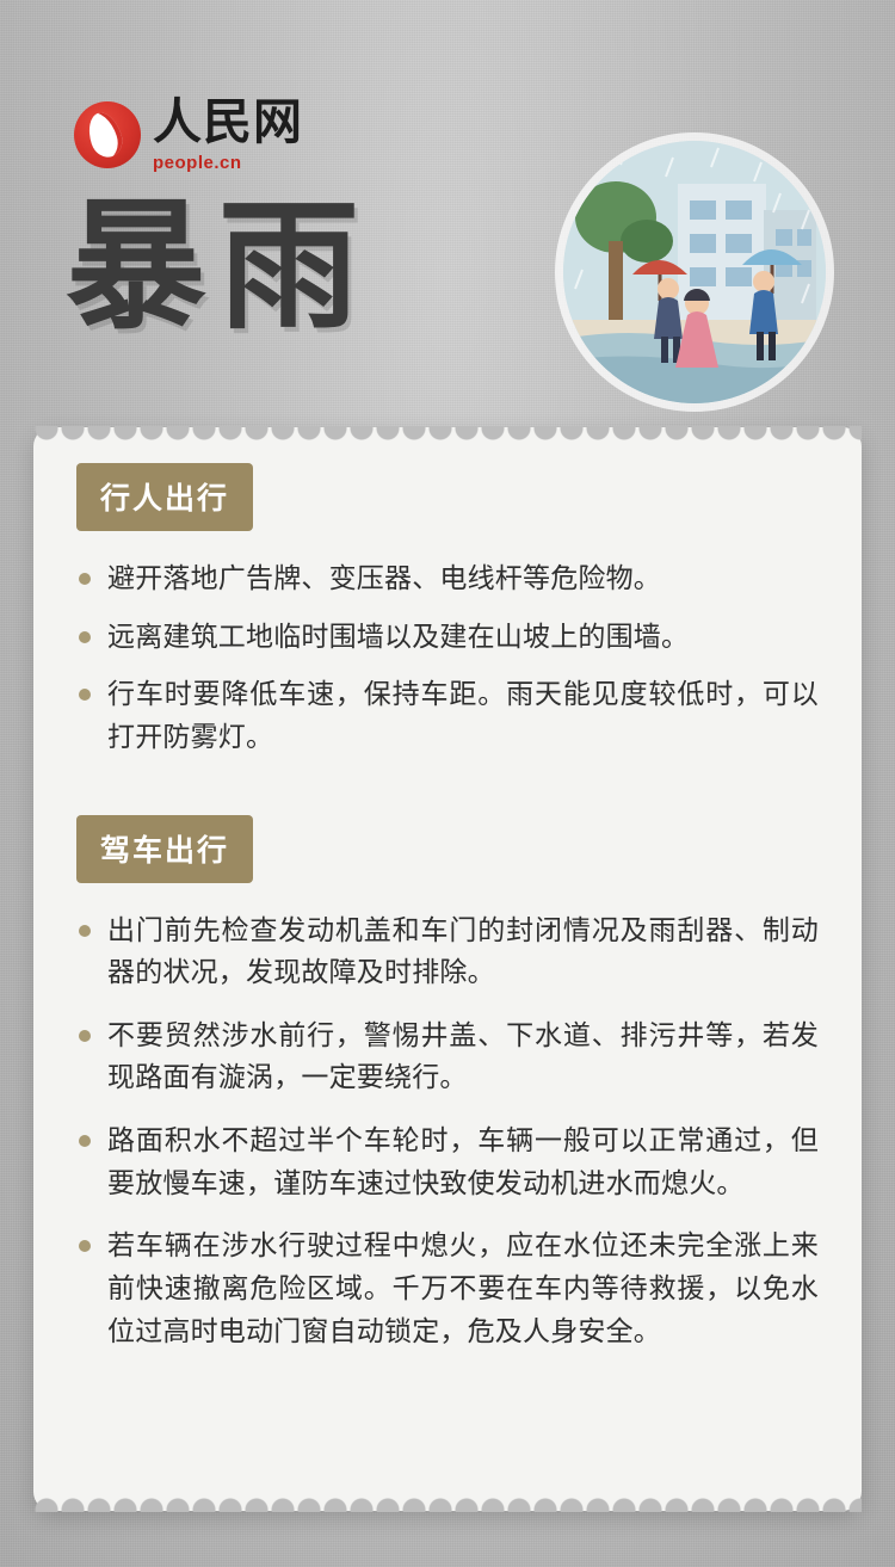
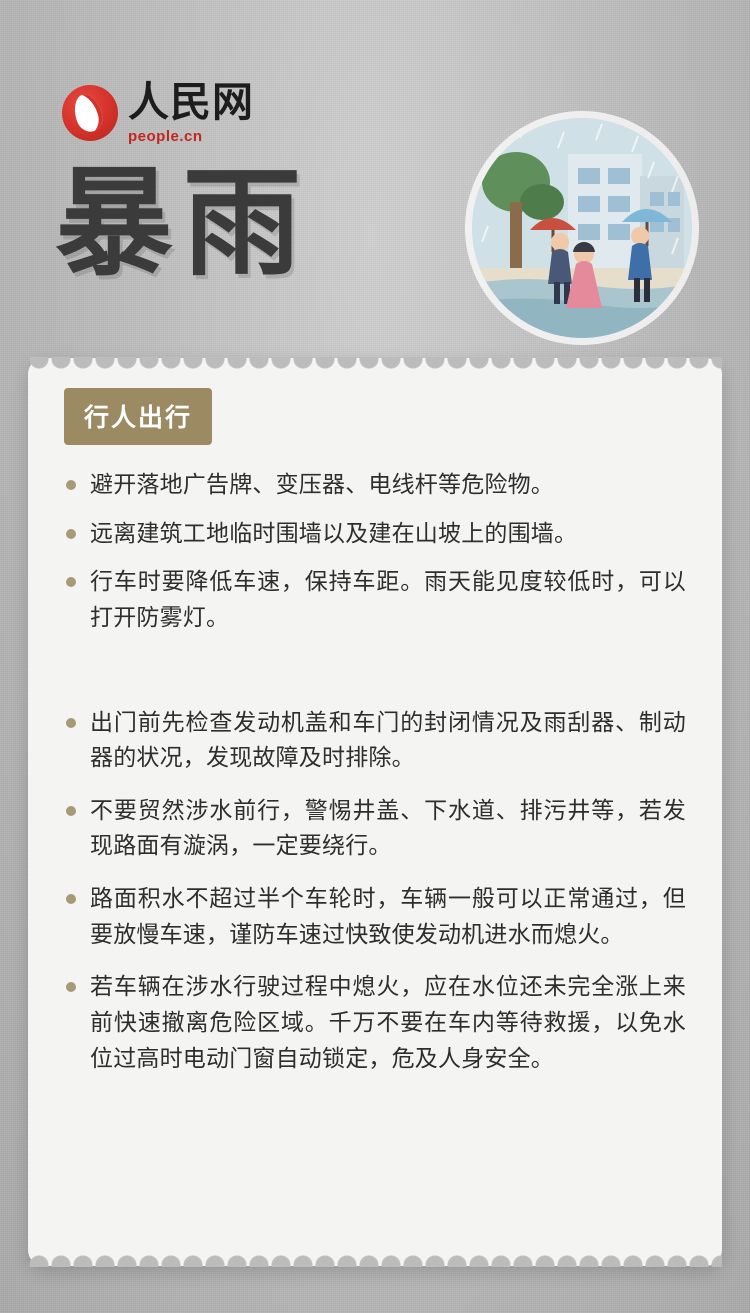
  人民网
  people.cn
  暴雨
  行人出行
  避开落地广告牌、变压器、电线杆等危险物。
  远离建筑工地临时围墙以及建在山坡上的围墙。
  行车时要降低车速，保持车距。雨天能见度较低时，可以打开防雾灯。
- 驾车出行
  出门前先检查发动机盖和车门的封闭情况及雨刮器、制动器的状况，发现故障及时排除。
  不要贸然涉水前行，警惕井盖、下水道、排污井等，若发现路面有漩涡，一定要绕行。
  路面积水不超过半个车轮时，车辆一般可以正常通过，但要放慢车速，谨防车速过快致使发动机进水而熄火。
  若车辆在涉水行驶过程中熄火，应在水位还未完全涨上来前快速撤离危险区域。千万不要在车内等待救援，以免水位过高时电动门窗自动锁定，危及人身安全。
